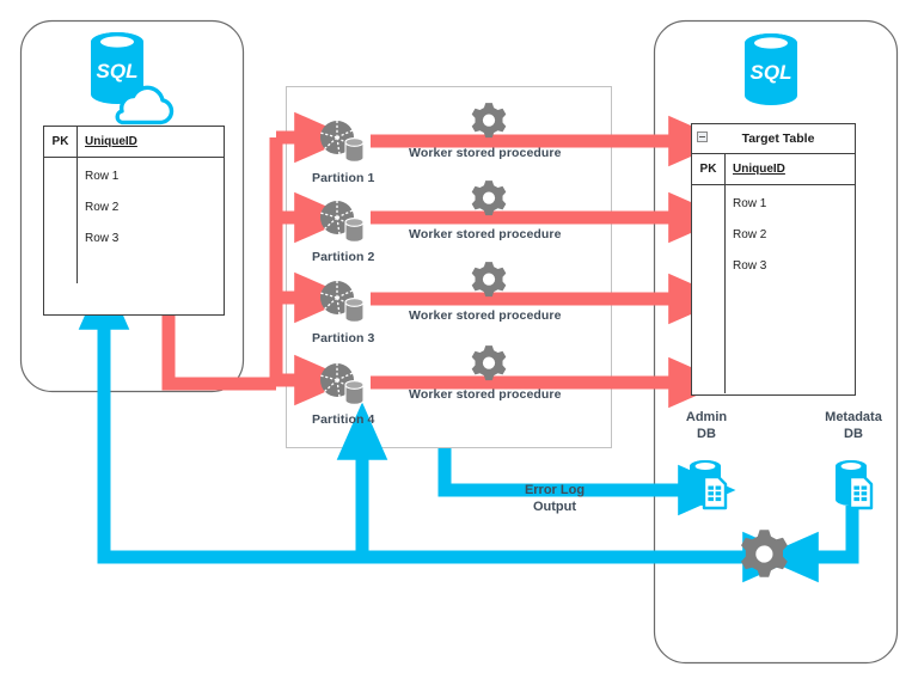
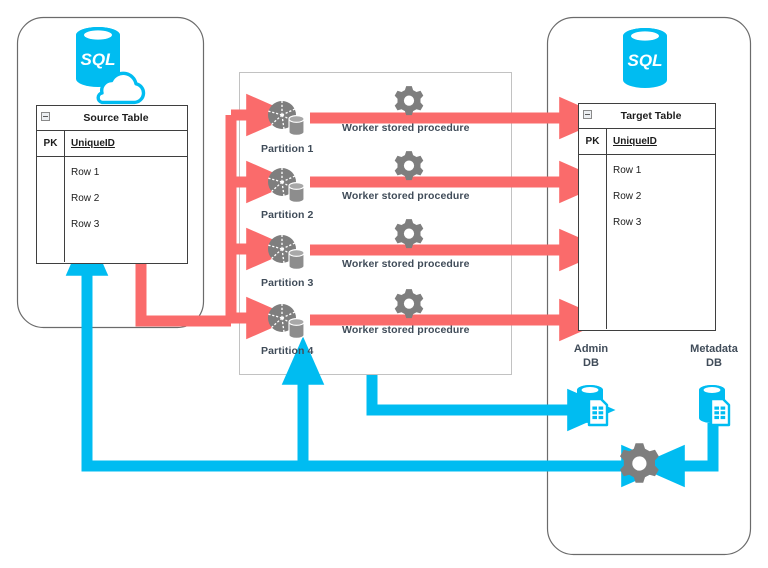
  SQL
  SQL
+ Source Table
  PK
  UniqueID
  Row 1
  Row 2
  Row 3
  Target Table
  PK
  UniqueID
  Row 1
  Row 2
  Row 3
  Partition 1
  Partition 2
  Partition 3
  Partition 4
  Worker stored procedure
  Worker stored procedure
  Worker stored procedure
  Worker stored procedure
  Admin
  DB
  Metadata
  DB
- Error Log
- Output
